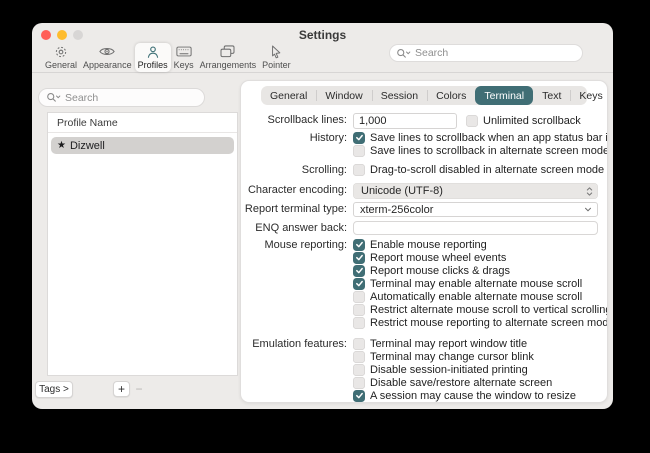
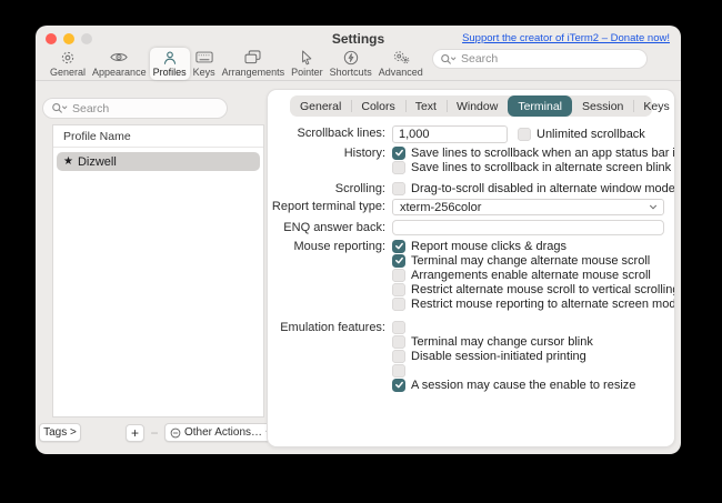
  Settings
+ Support the creator of iTerm2 – Donate now!
  General
  Appearance
  Profiles
  Keys
  Arrangements
  Pointer
+ Shortcuts
+ Advanced
  Search
  Search
  Profile Name
  ★
  Dizwell
  Tags >
  +
  −
+ Other Actions…
  General
- Window
+ Colors
- Session
+ Text
- Colors
+ Window
  Terminal
- Text
+ Session
  Keys
  Scrollback lines:
  1,000
  Unlimited scrollback
  History:
  Save lines to scrollback when an app status bar i
- Save lines to scrollback in alternate screen mode
+ Save lines to scrollback in alternate screen blink
  Scrolling:
- Drag-to-scroll disabled in alternate screen mode
+ Drag-to-scroll disabled in alternate window mode
- Character encoding:
- Unicode (UTF-8)
  Report terminal type:
  xterm-256color
  ENQ answer back:
  Mouse reporting:
- Enable mouse reporting
- Report mouse wheel events
  Report mouse clicks & drags
- Terminal may enable alternate mouse scroll
+ Terminal may change alternate mouse scroll
- Automatically enable alternate mouse scroll
+ Arrangements enable alternate mouse scroll
  Restrict alternate mouse scroll to vertical scrollin
  Restrict mouse reporting to alternate screen mod
  Emulation features:
- Terminal may report window title
  Terminal may change cursor blink
  Disable session-initiated printing
- Disable save/restore alternate screen
- A session may cause the window to resize
+ A session may cause the enable to resize
